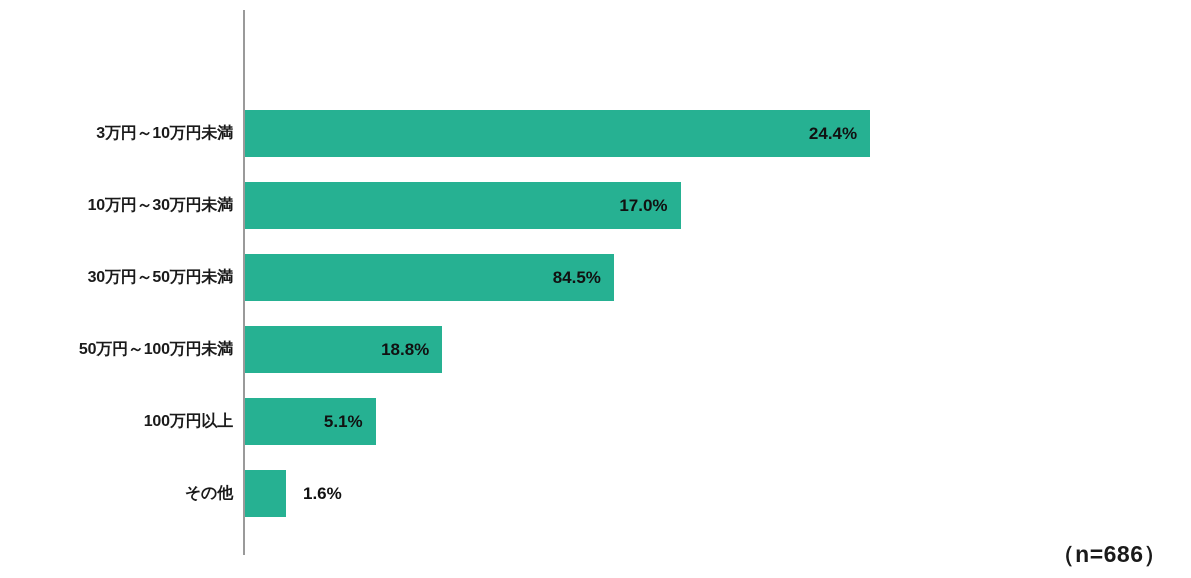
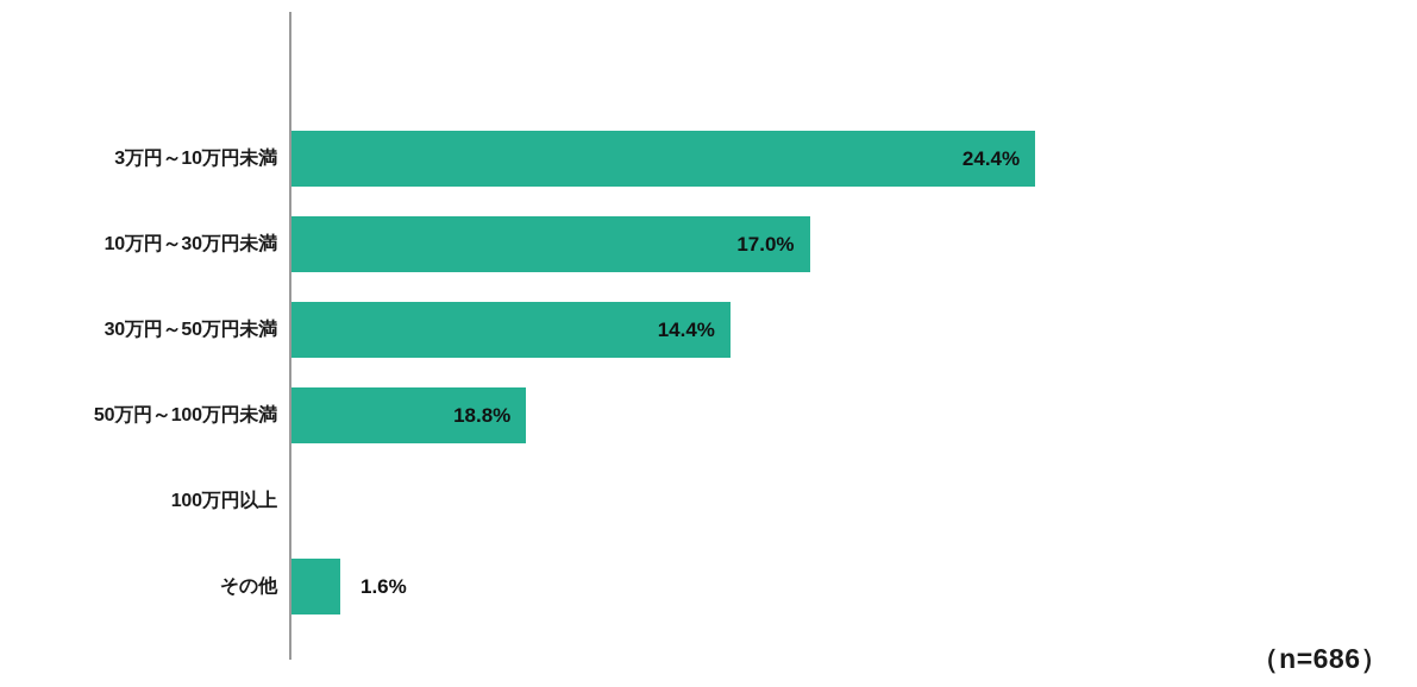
  3万円～10万円未満
  24.4%
  10万円～30万円未満
  17.0%
  30万円～50万円未満
- 84.5%
+ 14.4%
  50万円～100万円未満
  18.8%
  100万円以上
- 5.1%
  その他
  1.6%
  （n=686）
